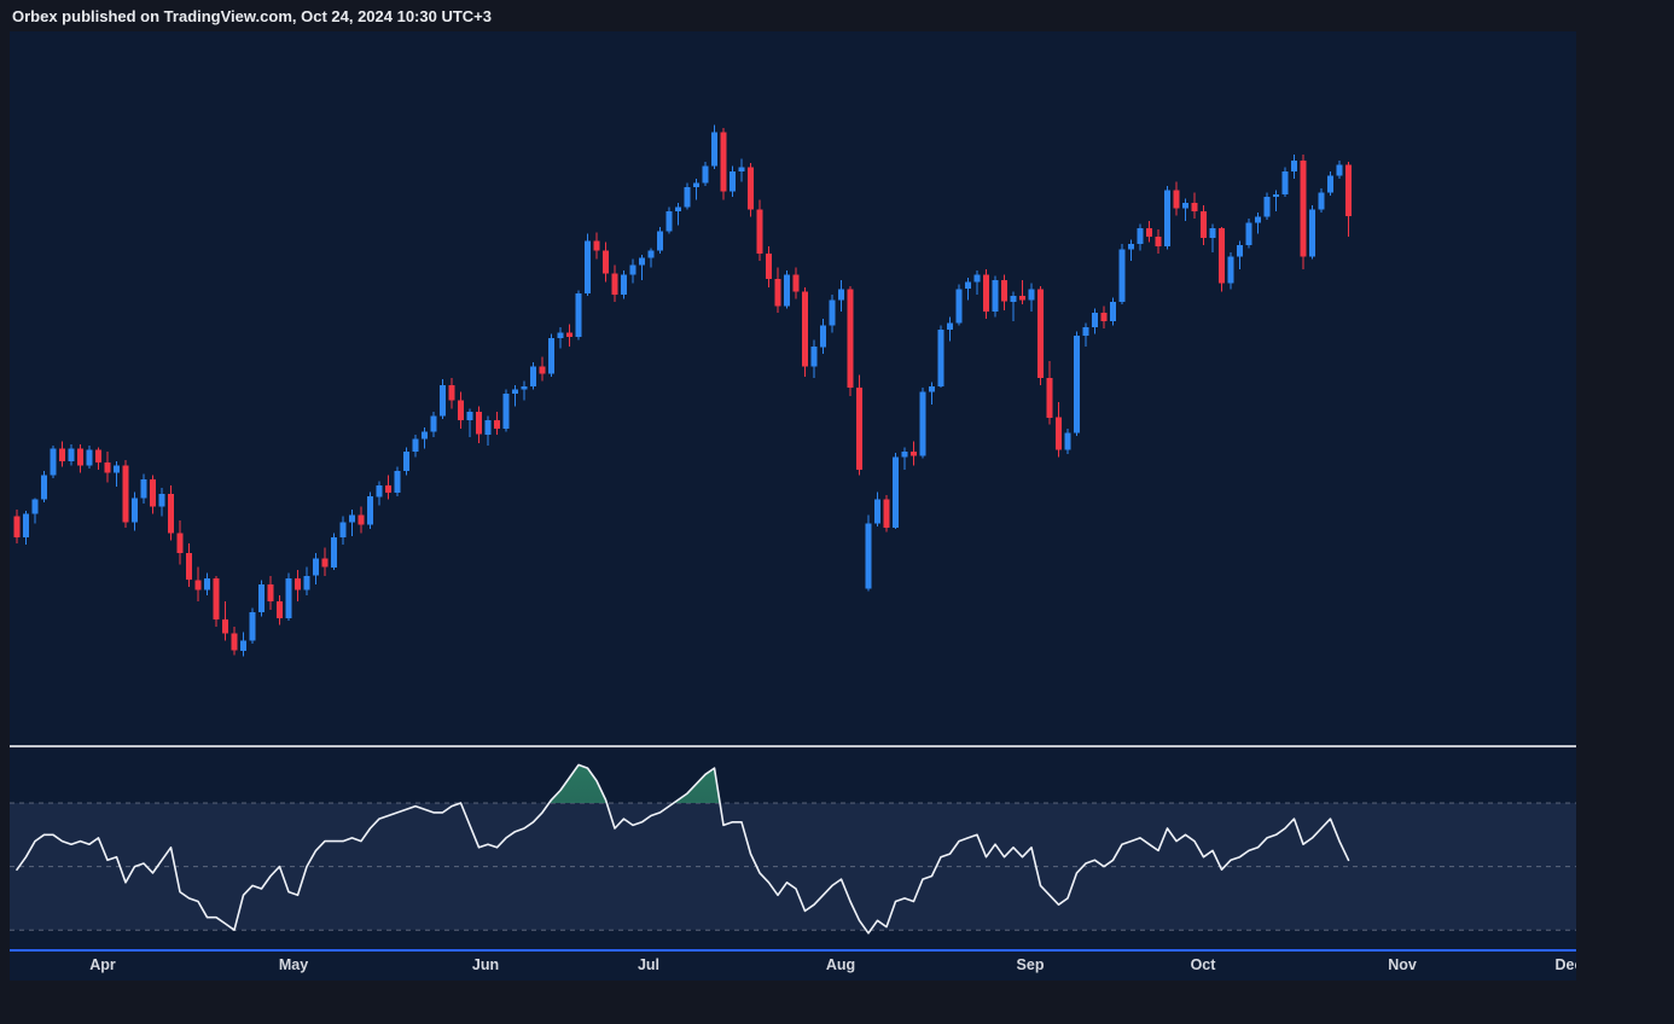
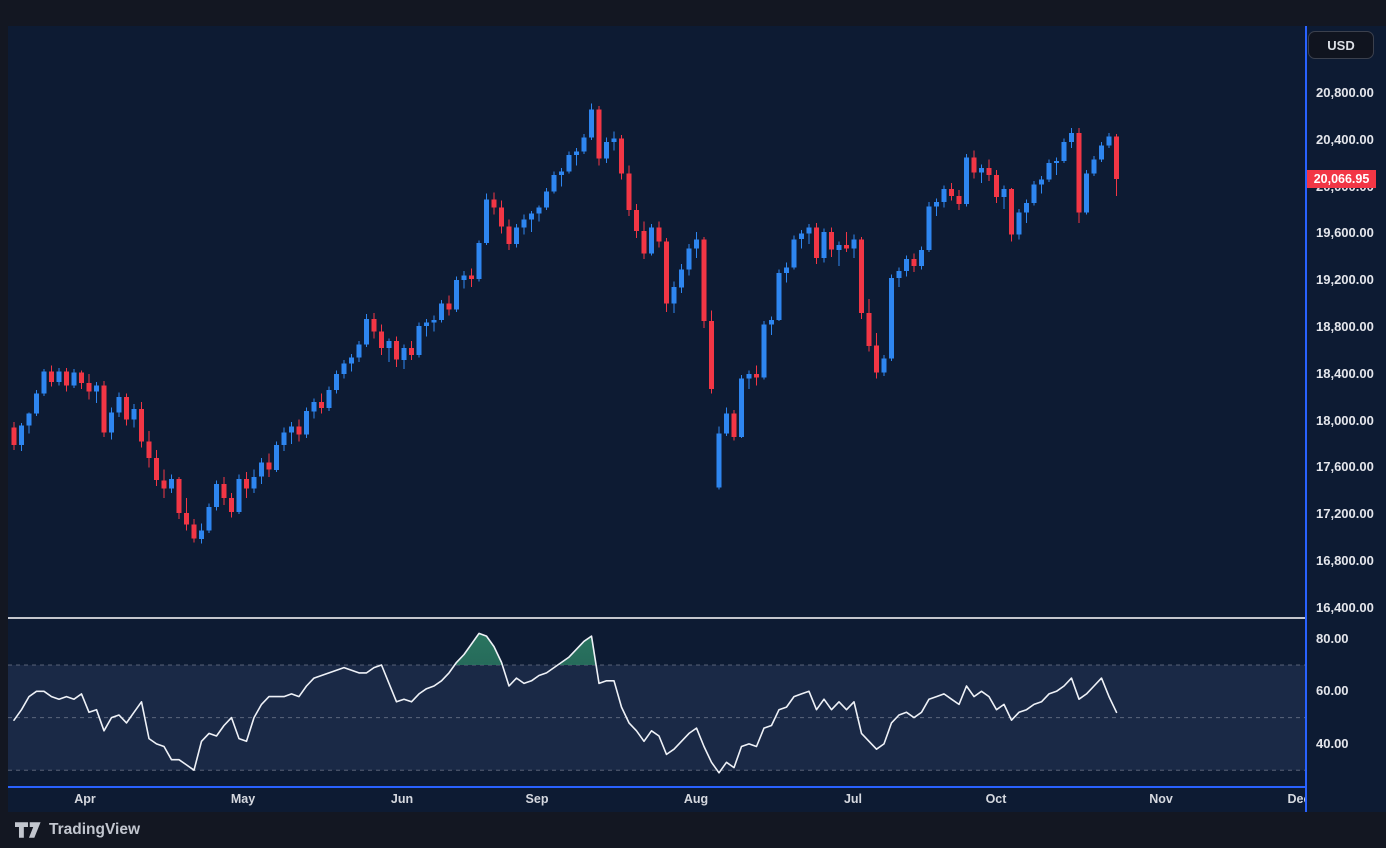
- Orbex published on TradingView.com, Oct 24, 2024 10:30 UTC+3
  Apr
  May
  Jun
- Jul
+ Sep
  Aug
- Sep
+ Jul
  Oct
  Nov
+ USD
+ 20,066.95
+ 20,800.00
+ 20,400.00
+ 19,600.00
+ 19,200.00
+ 18,800.00
+ 18,400.00
+ 18,000.00
+ 17,600.00
+ 17,200.00
+ 16,800.00
+ 16,400.00
+ 80.00
+ 60.00
+ 40.00
+ TradingView
